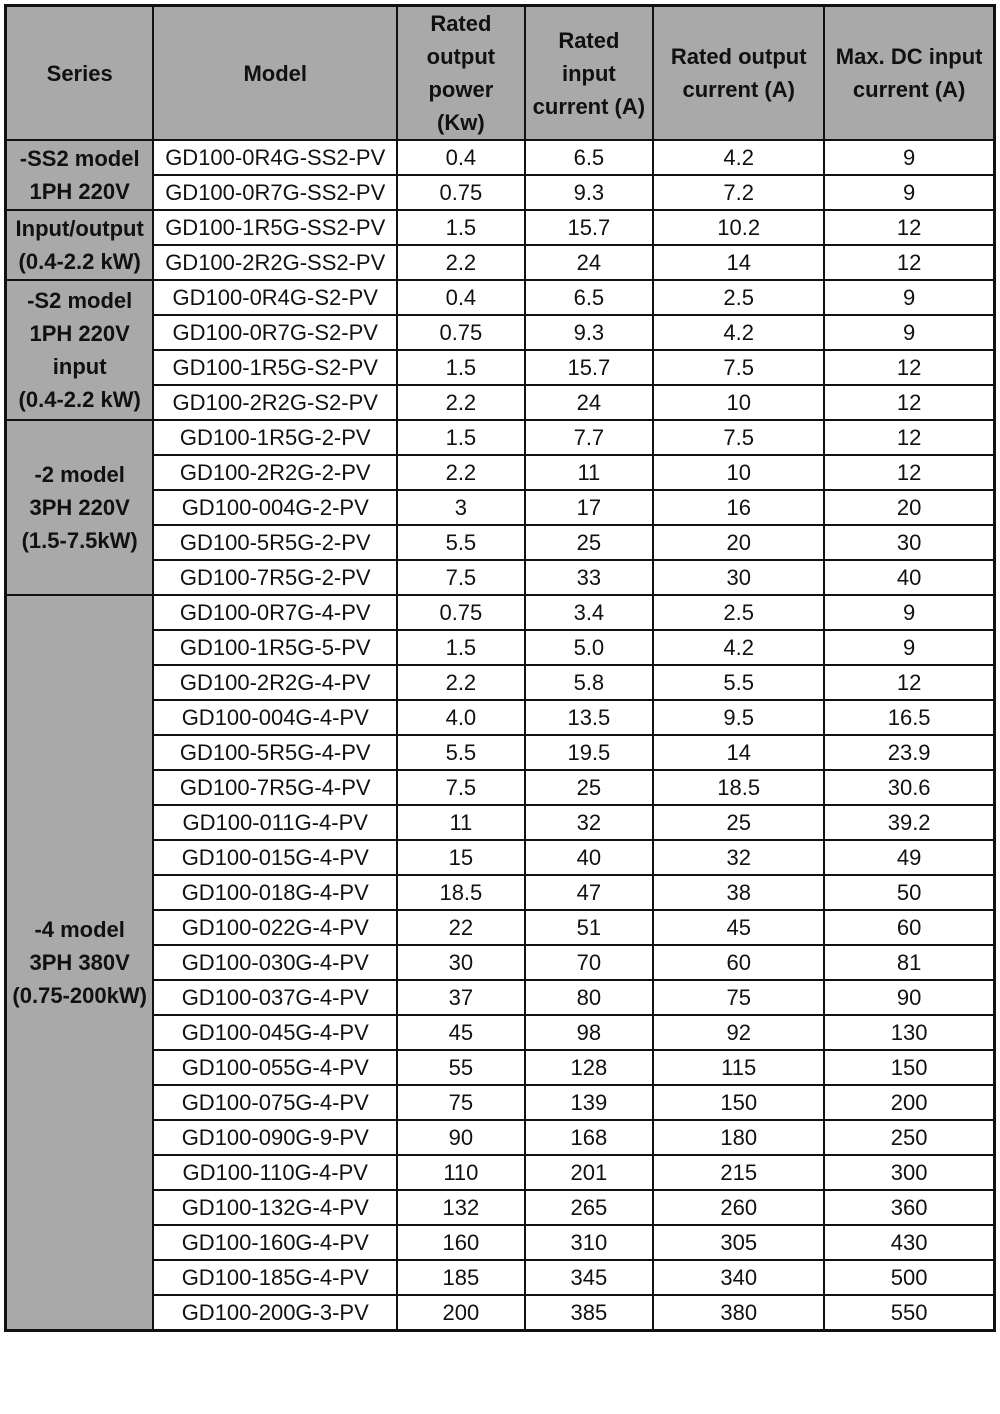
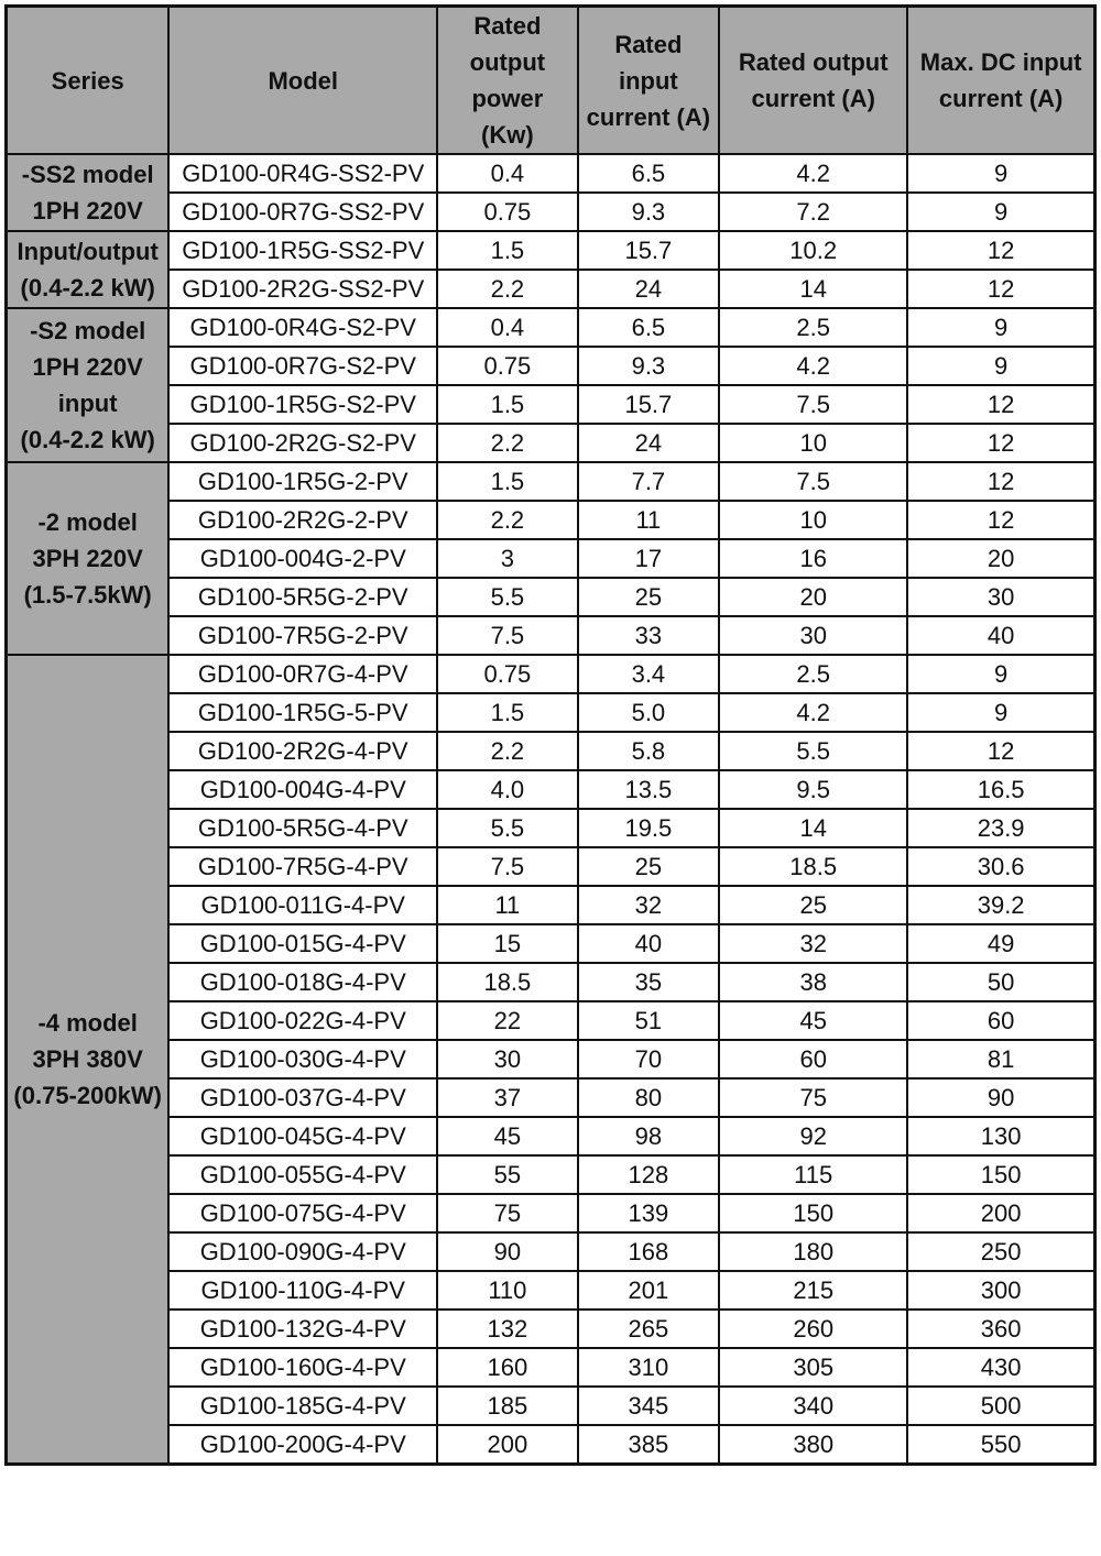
  Series	Model	Rated output power (Kw)	Rated input current (A)	Rated output current (A)	Max. DC input current (A)
  -SS2 model1PH 220V	GD100-0R4G-SS2-PV	0.4	6.5	4.2	9
  GD100-0R7G-SS2-PV	0.75	9.3	7.2	9
  Input/output(0.4-2.2 kW)	GD100-1R5G-SS2-PV	1.5	15.7	10.2	12
  GD100-2R2G-SS2-PV	2.2	24	14	12
  -S2 model1PH 220Vinput(0.4-2.2 kW)	GD100-0R4G-S2-PV	0.4	6.5	2.5	9
  GD100-0R7G-S2-PV	0.75	9.3	4.2	9
  GD100-1R5G-S2-PV	1.5	15.7	7.5	12
  GD100-2R2G-S2-PV	2.2	24	10	12
  -2 model3PH 220V(1.5-7.5kW)	GD100-1R5G-2-PV	1.5	7.7	7.5	12
  GD100-2R2G-2-PV	2.2	11	10	12
  GD100-004G-2-PV	3	17	16	20
  GD100-5R5G-2-PV	5.5	25	20	30
  GD100-7R5G-2-PV	7.5	33	30	40
  -4 model3PH 380V(0.75-200kW)	GD100-0R7G-4-PV	0.75	3.4	2.5	9
  GD100-1R5G-5-PV	1.5	5.0	4.2	9
  GD100-2R2G-4-PV	2.2	5.8	5.5	12
  GD100-004G-4-PV	4.0	13.5	9.5	16.5
  GD100-5R5G-4-PV	5.5	19.5	14	23.9
  GD100-7R5G-4-PV	7.5	25	18.5	30.6
  GD100-011G-4-PV	11	32	25	39.2
  GD100-015G-4-PV	15	40	32	49
- GD100-018G-4-PV	18.5	47	38	50
+ GD100-018G-4-PV	18.5	35	38	50
  GD100-022G-4-PV	22	51	45	60
  GD100-030G-4-PV	30	70	60	81
  GD100-037G-4-PV	37	80	75	90
  GD100-045G-4-PV	45	98	92	130
  GD100-055G-4-PV	55	128	115	150
  GD100-075G-4-PV	75	139	150	200
- GD100-090G-9-PV	90	168	180	250
+ GD100-090G-4-PV	90	168	180	250
  GD100-110G-4-PV	110	201	215	300
  GD100-132G-4-PV	132	265	260	360
  GD100-160G-4-PV	160	310	305	430
  GD100-185G-4-PV	185	345	340	500
- GD100-200G-3-PV	200	385	380	550
+ GD100-200G-4-PV	200	385	380	550
